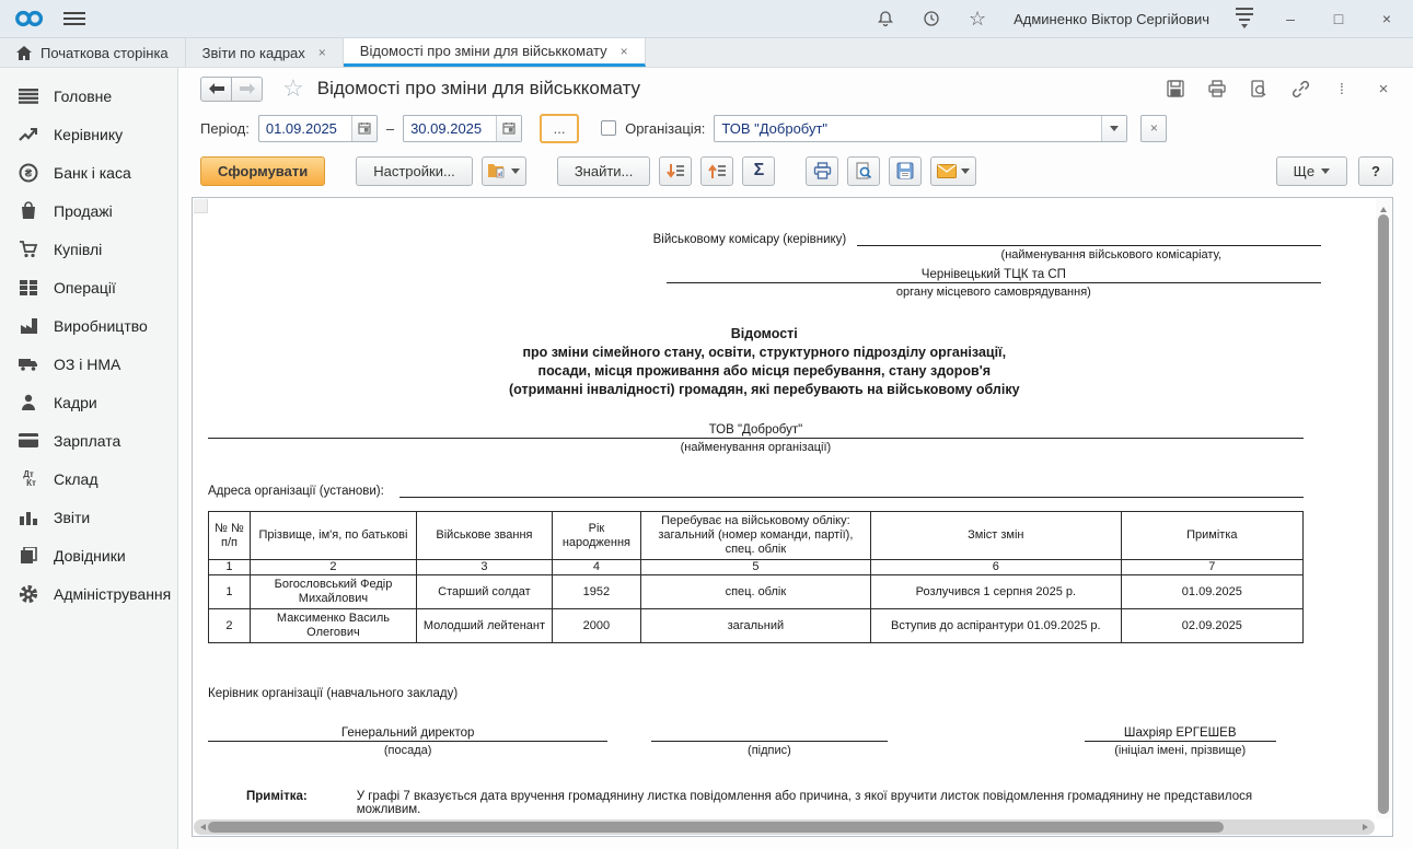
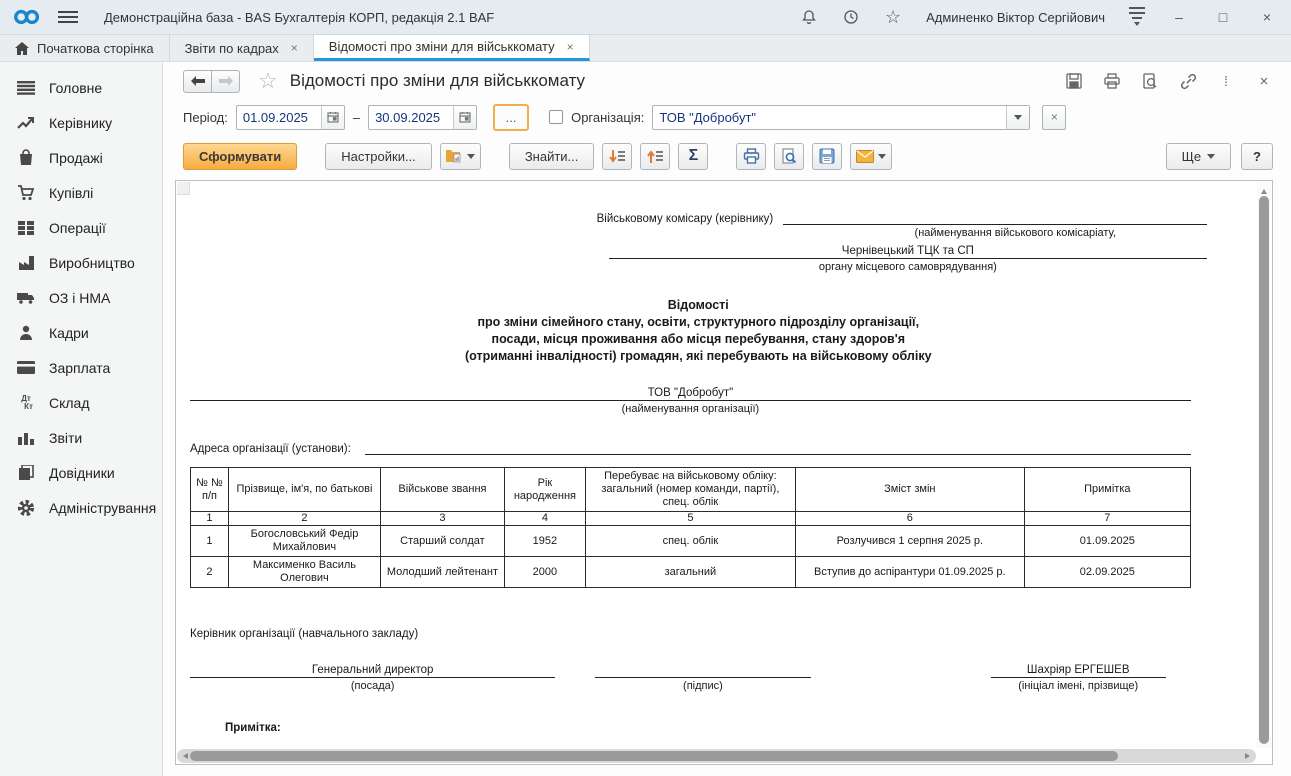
+ Демонстраційна база - BAS Бухгалтерія КОРП, редакція 2.1 BAF
  ☆
  Админенко Віктор Сергійович
  –
  □
  ×
  Початкова сторінка
  Звіти по кадрах
  ×
  Відомості про зміни для військкомату
  ×
  Головне
  Керівнику
- ₴
- Банк і каса
  Продажі
  Купівлі
  Операції
  Виробництво
  ОЗ і НМА
  Кадри
  Зарплата
  Дт
  Кт
  Склад
  Звіти
  Довідники
  Адміністрування
  ☆
  Відомості про зміни для військкомату
  ⁞
  ×
  Період:
  01.09.2025
  –
  30.09.2025
  ...
  Організація:
  ТОВ "Добробут"
  ×
  Сформувати
  Настройки...
  Знайти...
  Σ
  Ще
  ?
  Військовому комісару (керівнику)
  (найменування військового комісаріату,
  Чернівецький ТЦК та СП
  органу місцевого самоврядування)
  Відомості
  про зміни сімейного стану, освіти, структурного підрозділу організації,
  посади, місця проживання або місця перебування, стану здоров'я
  (отриманні інвалідності) громадян, які перебувають на військовому обліку
  ТОВ "Добробут"
  (найменування організації)
  Адреса організації (установи):
  № № п/п	Прізвище, ім'я, по батькові	Військове звання	Рік народження	Перебуває на військовому обліку: загальний (номер команди, партії), спец. облік	Зміст змін	Примітка
  1	2	3	4	5	6	7
  1	Богословський Федір Михайлович	Старший солдат	1952	спец. облік	Розлучився 1 серпня 2025 р.	01.09.2025
  2	Максименко Василь Олегович	Молодший лейтенант	2000	загальний	Вступив до аспірантури 01.09.2025 р.	02.09.2025
  Керівник організації (навчального закладу)
  Генеральний директор
  (посада)
  (підпис)
  Шахріяр ЕРГЕШЕВ
  (ініціал імені, прізвище)
  Примітка:
- У графі 7 вказується дата вручення громадянину листка повідомлення або причина, з якої вручити листок повідомлення громадянину не представилося можливим.
